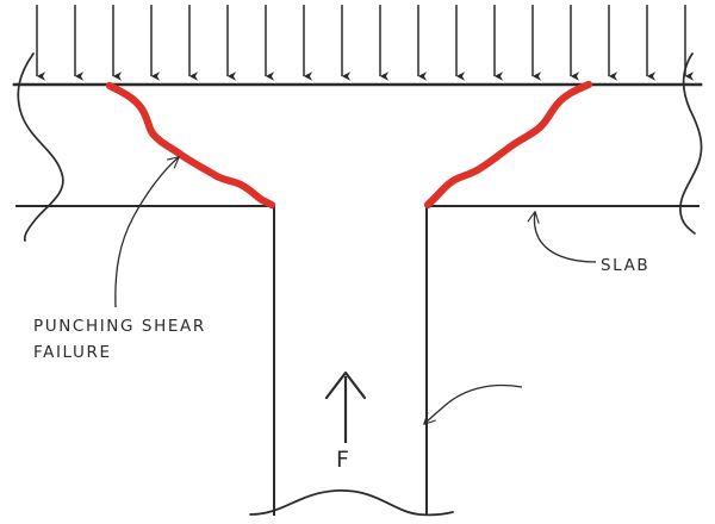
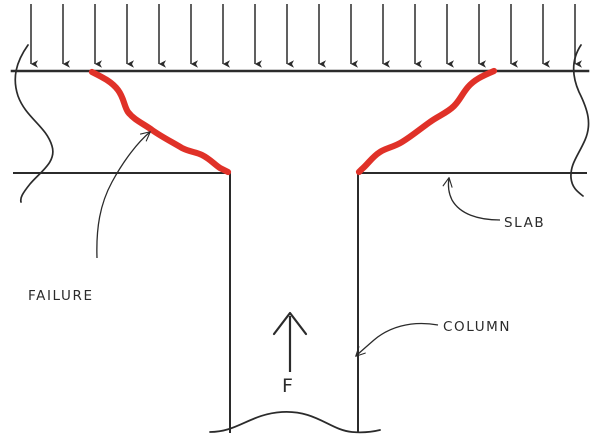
- PUNCHING SHEAR
  FAILURE
  SLAB
+ COLUMN
  F
